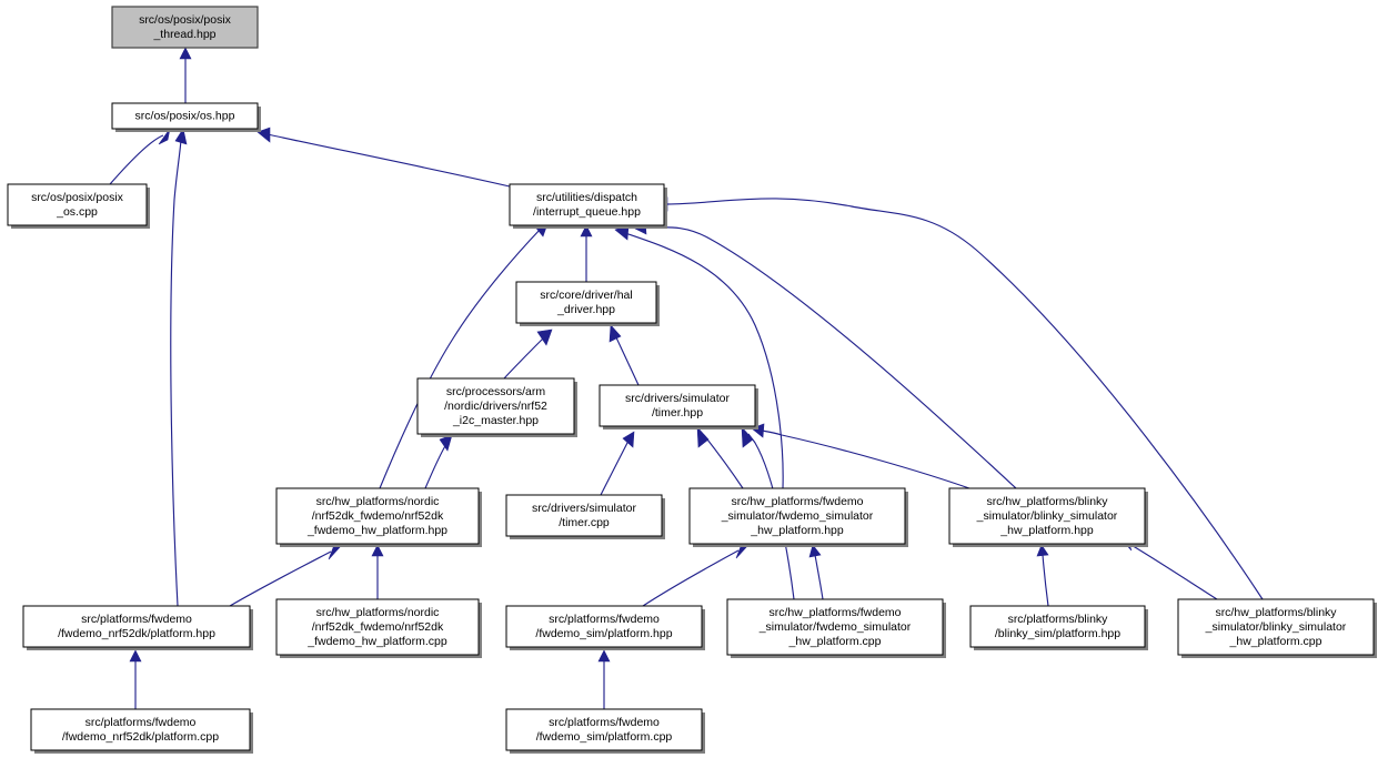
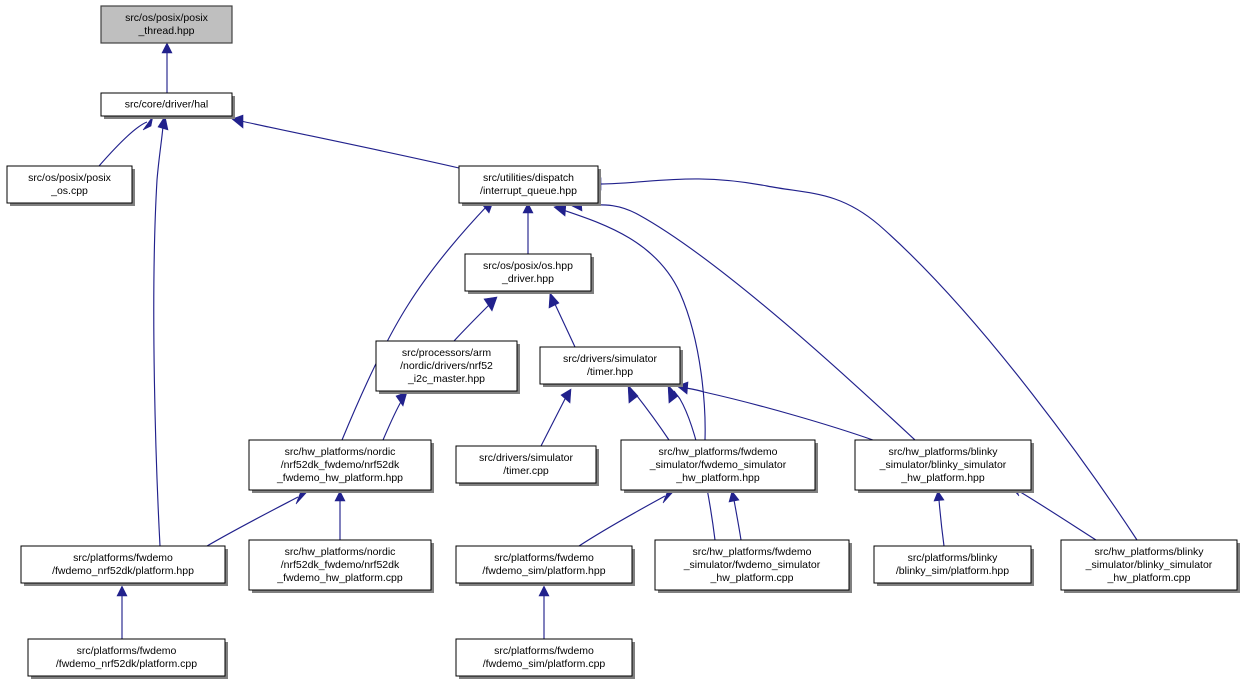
  src/os/posix/posix _thread.hpp
- src/os/posix/os.hpp
+ src/core/driver/hal
  src/os/posix/posix _os.cpp
  src/utilities/dispatch /interrupt_queue.hpp
- src/core/driver/hal _driver.hpp
+ src/os/posix/os.hpp _driver.hpp
  src/processors/arm /nordic/drivers/nrf52 _i2c_master.hpp
  src/drivers/simulator /timer.hpp
  src/hw_platforms/nordic /nrf52dk_fwdemo/nrf52dk _fwdemo_hw_platform.hpp
  src/drivers/simulator /timer.cpp
  src/hw_platforms/fwdemo _simulator/fwdemo_simulator _hw_platform.hpp
  src/hw_platforms/blinky _simulator/blinky_simulator _hw_platform.hpp
  src/platforms/fwdemo /fwdemo_nrf52dk/platform.hpp
  src/hw_platforms/nordic /nrf52dk_fwdemo/nrf52dk _fwdemo_hw_platform.cpp
  src/platforms/fwdemo /fwdemo_sim/platform.hpp
  src/hw_platforms/fwdemo _simulator/fwdemo_simulator _hw_platform.cpp
  src/platforms/blinky /blinky_sim/platform.hpp
  src/hw_platforms/blinky _simulator/blinky_simulator _hw_platform.cpp
  src/platforms/fwdemo /fwdemo_nrf52dk/platform.cpp
  src/platforms/fwdemo /fwdemo_sim/platform.cpp
